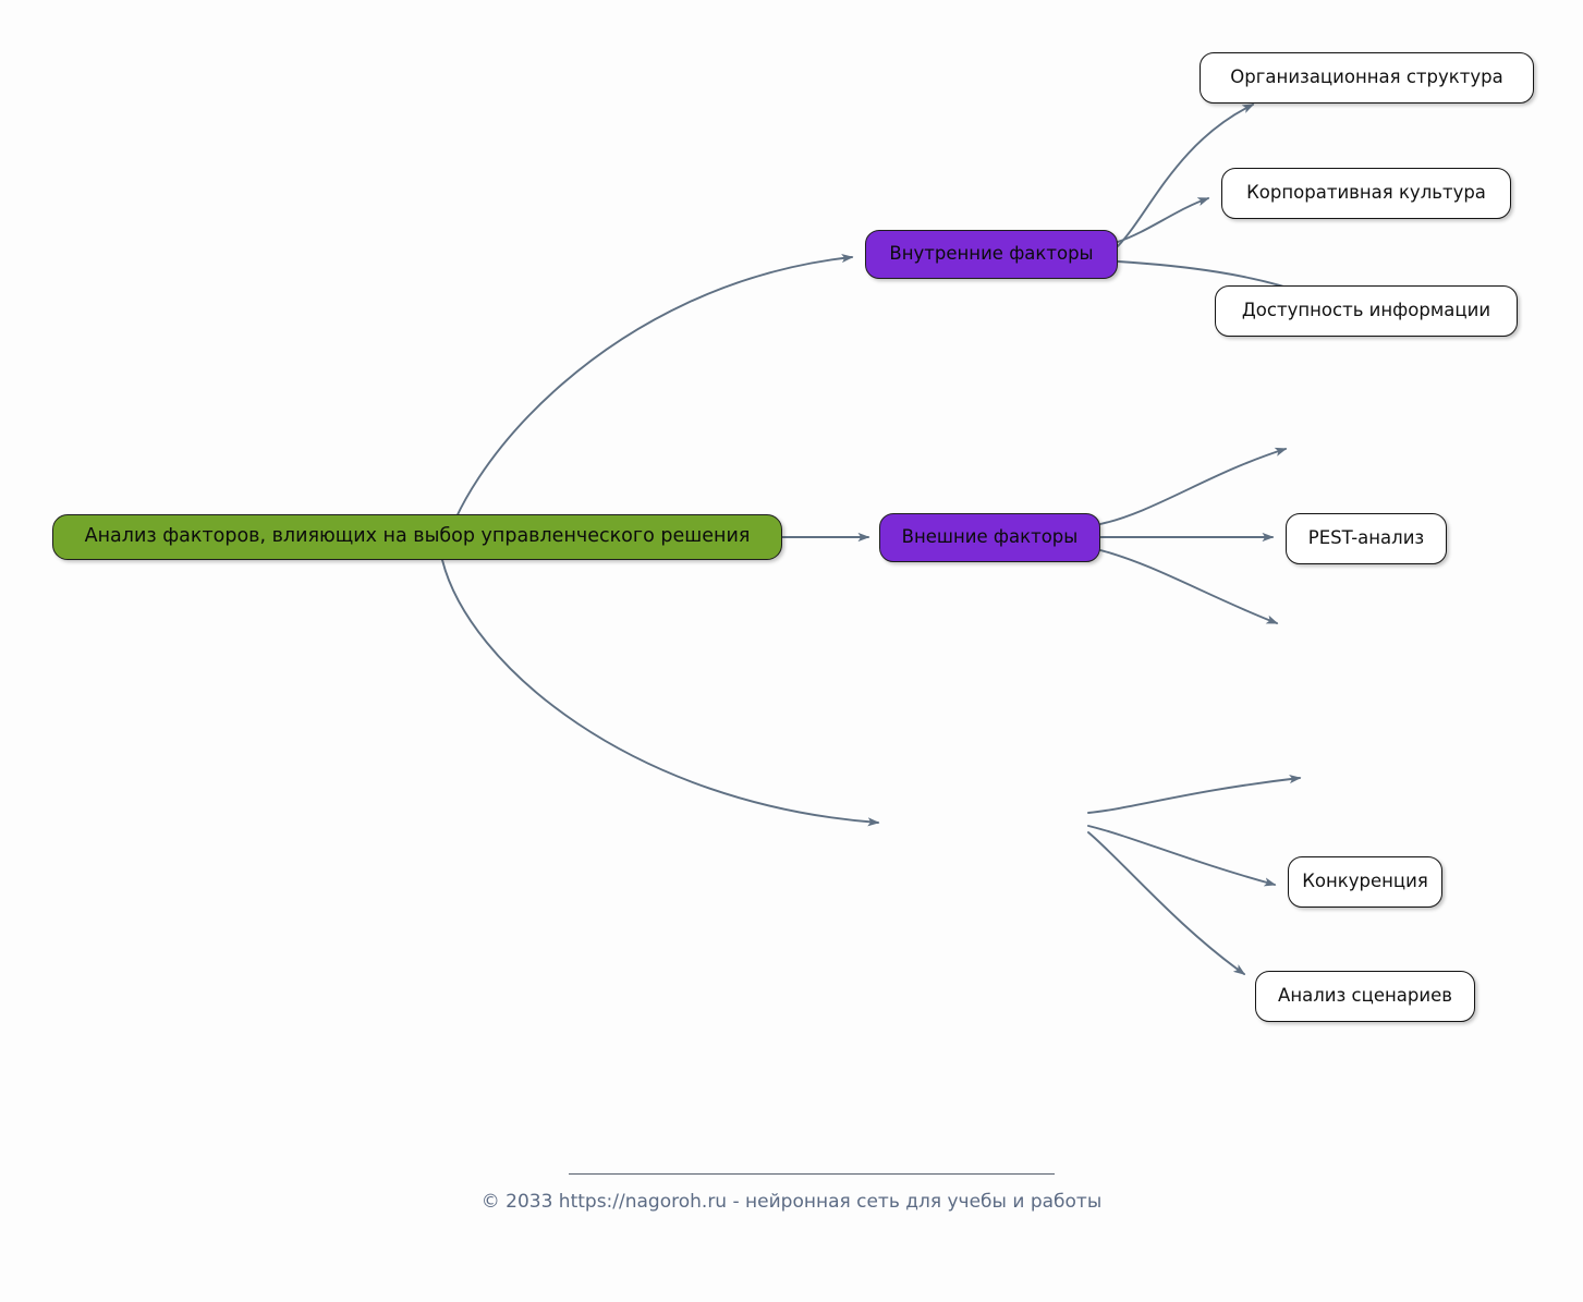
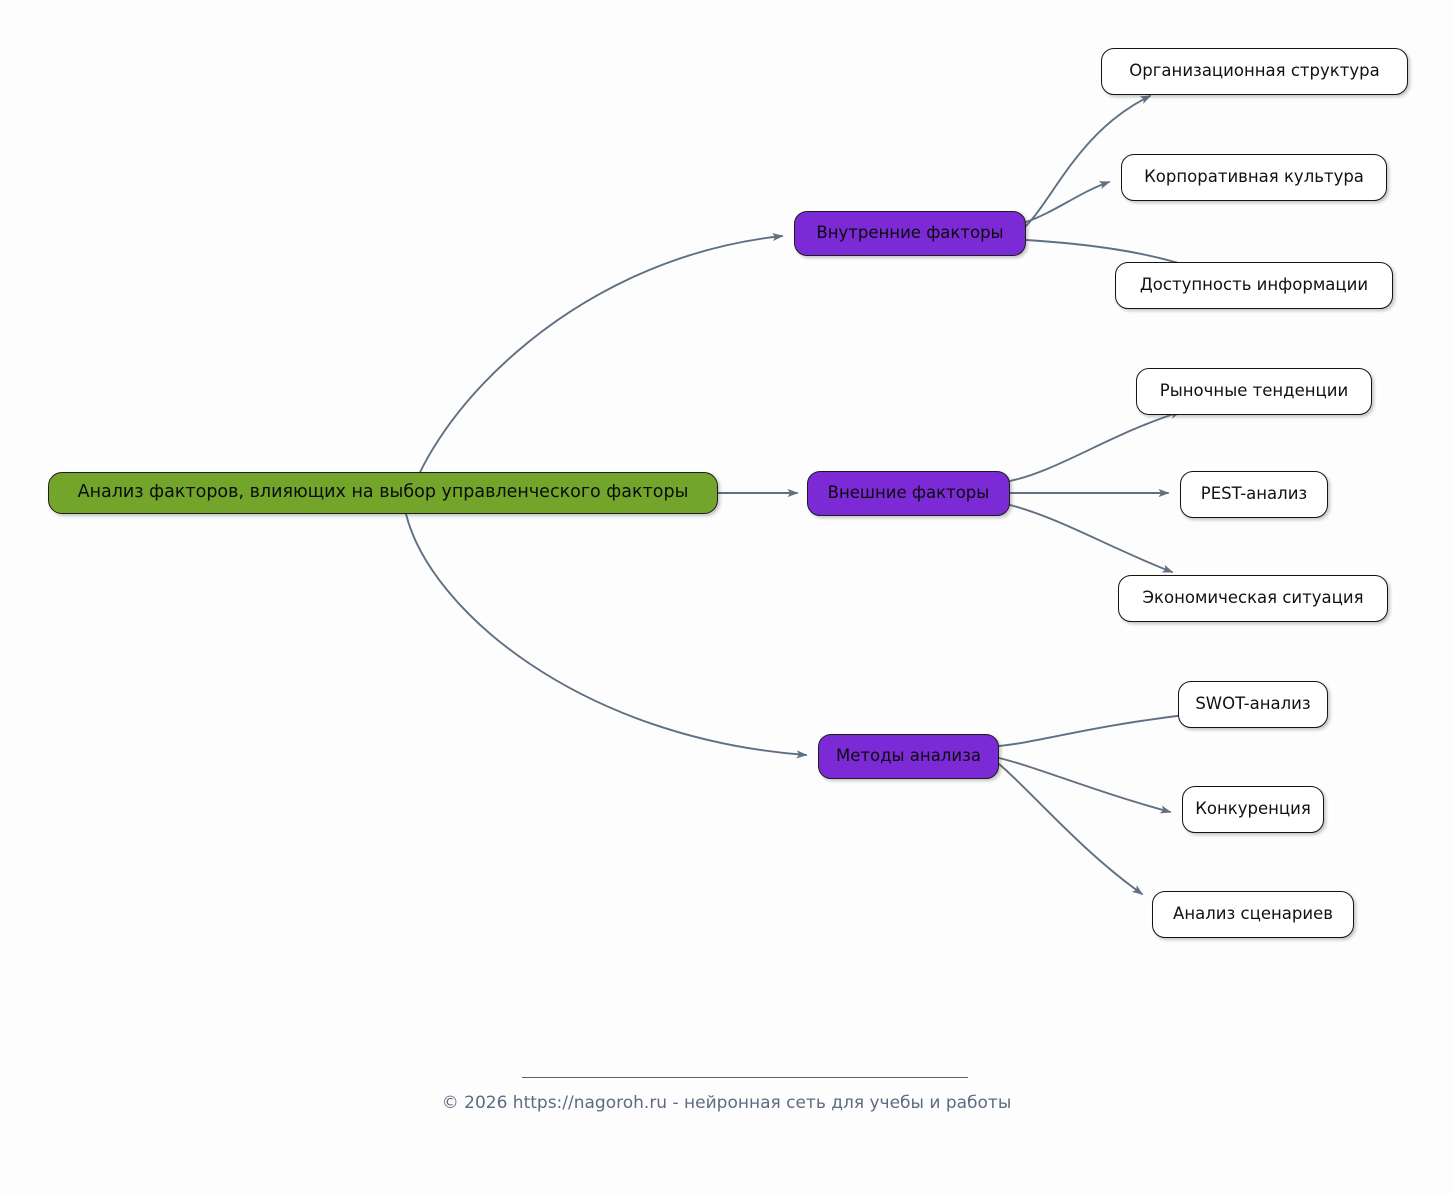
- Анализ факторов, влияющих на выбор управленческого решения
+ Анализ факторов, влияющих на выбор управленческого факторы
  Внутренние факторы
  Организационная структура
  Корпоративная культура
  Доступность информации
  Внешние факторы
+ Рыночные тенденции
  PEST-анализ
+ Экономическая ситуация
+ Методы анализа
+ SWOT-анализ
  Конкуренция
  Анализ сценариев
- © 2033 https://nagoroh.ru - нейронная сеть для учебы и работы
+ © 2026 https://nagoroh.ru - нейронная сеть для учебы и работы
